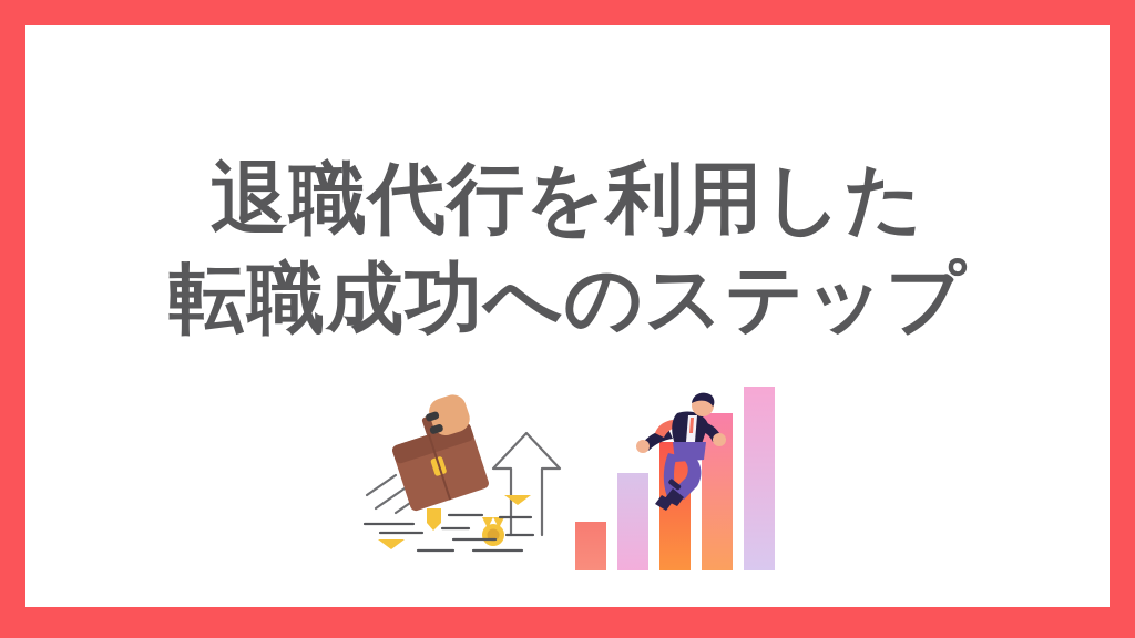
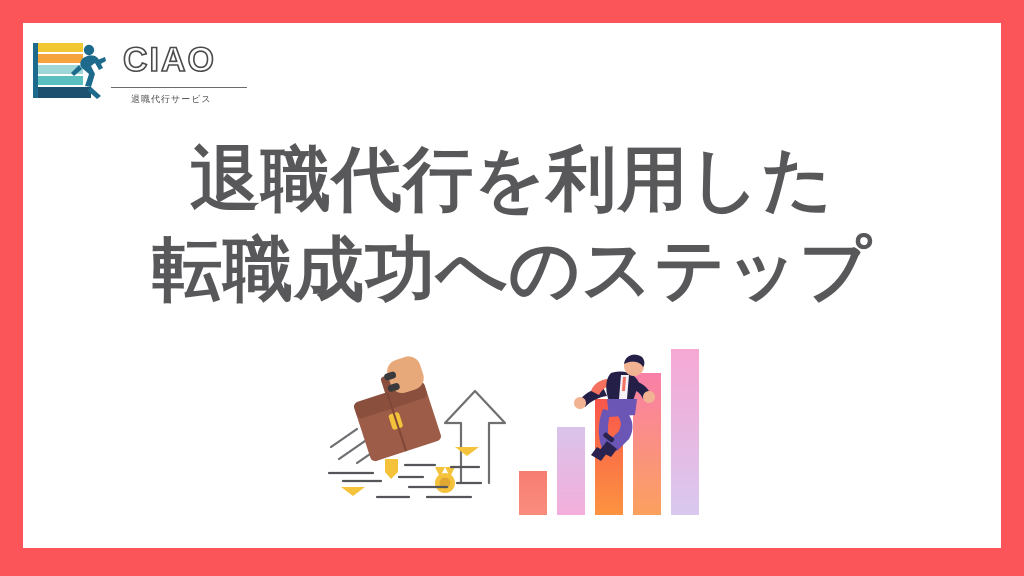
+ CIAO
+ 退職代行サービス
  退職代行を利用した
  転職成功へのステップ
